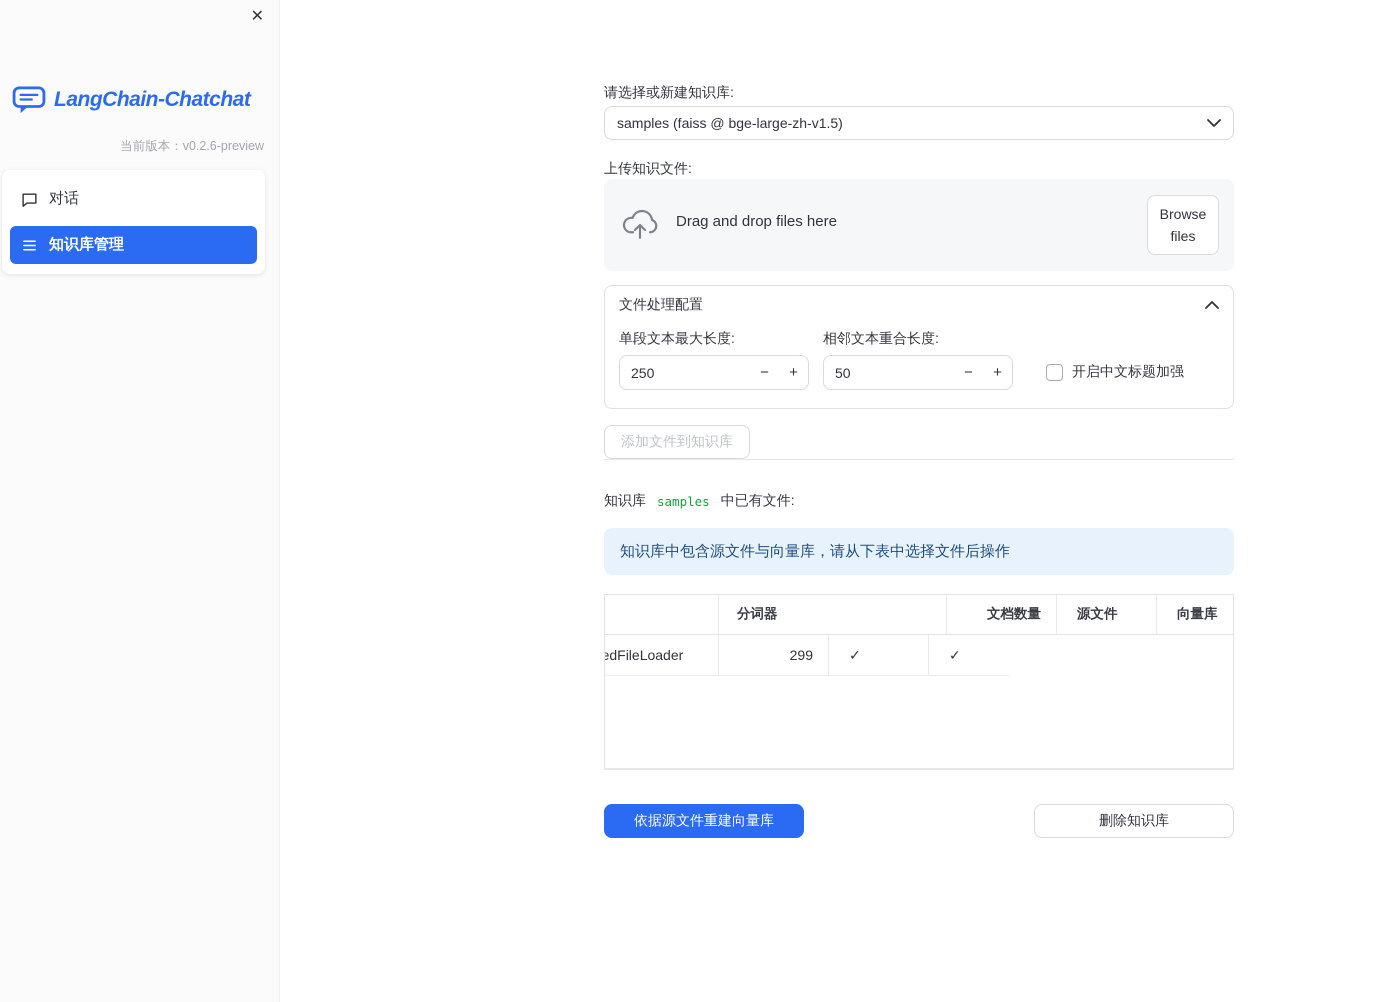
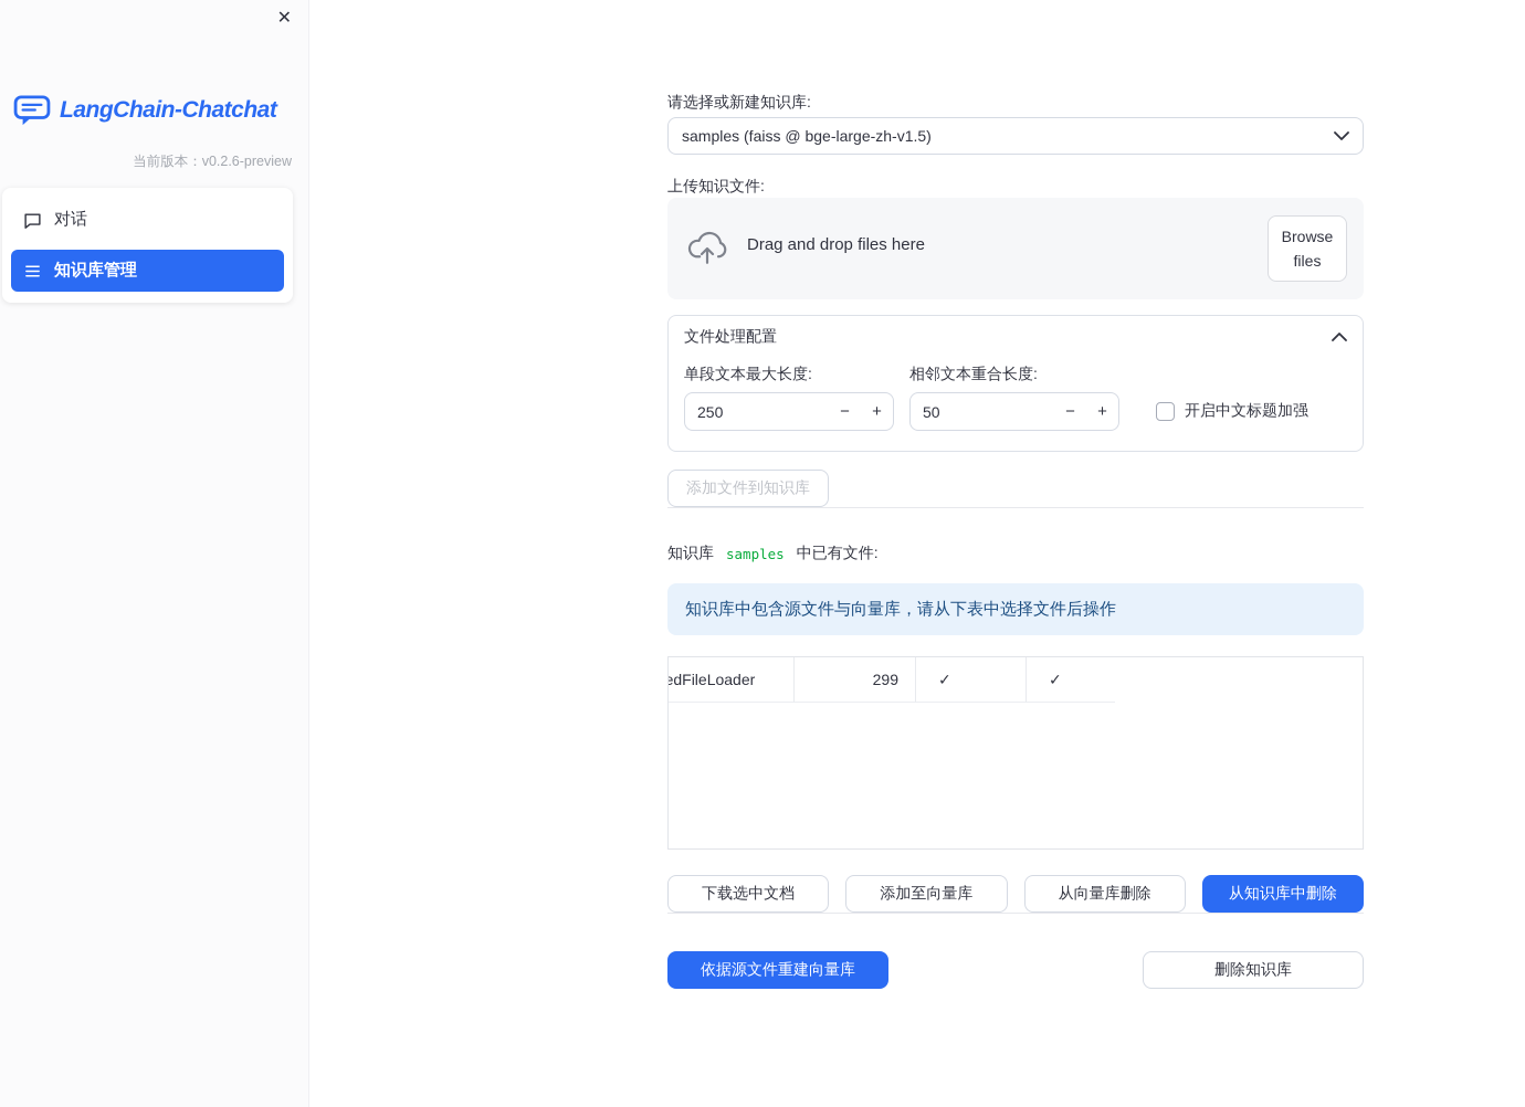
  ✕
  LangChain-Chatchat
  当前版本：v0.2.6-preview
  对话
  知识库管理
  请选择或新建知识库:
  samples (faiss @ bge-large-zh-v1.5)
  上传知识文件:
  Drag and drop files here
  Browse files
  文件处理配置
  单段文本最大长度:
  250
  −
  +
  相邻文本重合长度:
  50
  −
  +
  开启中文标题加强
  添加文件到知识库
  知识库
  samples
  中已有文件:
  知识库中包含源文件与向量库，请从下表中选择文件后操作
- 分词器
- 文档数量
- 源文件
- 向量库
  299
  ✓
  ✓
+ 下载选中文档
+ 添加至向量库
+ 从向量库删除
+ 从知识库中删除
  依据源文件重建向量库
  删除知识库
